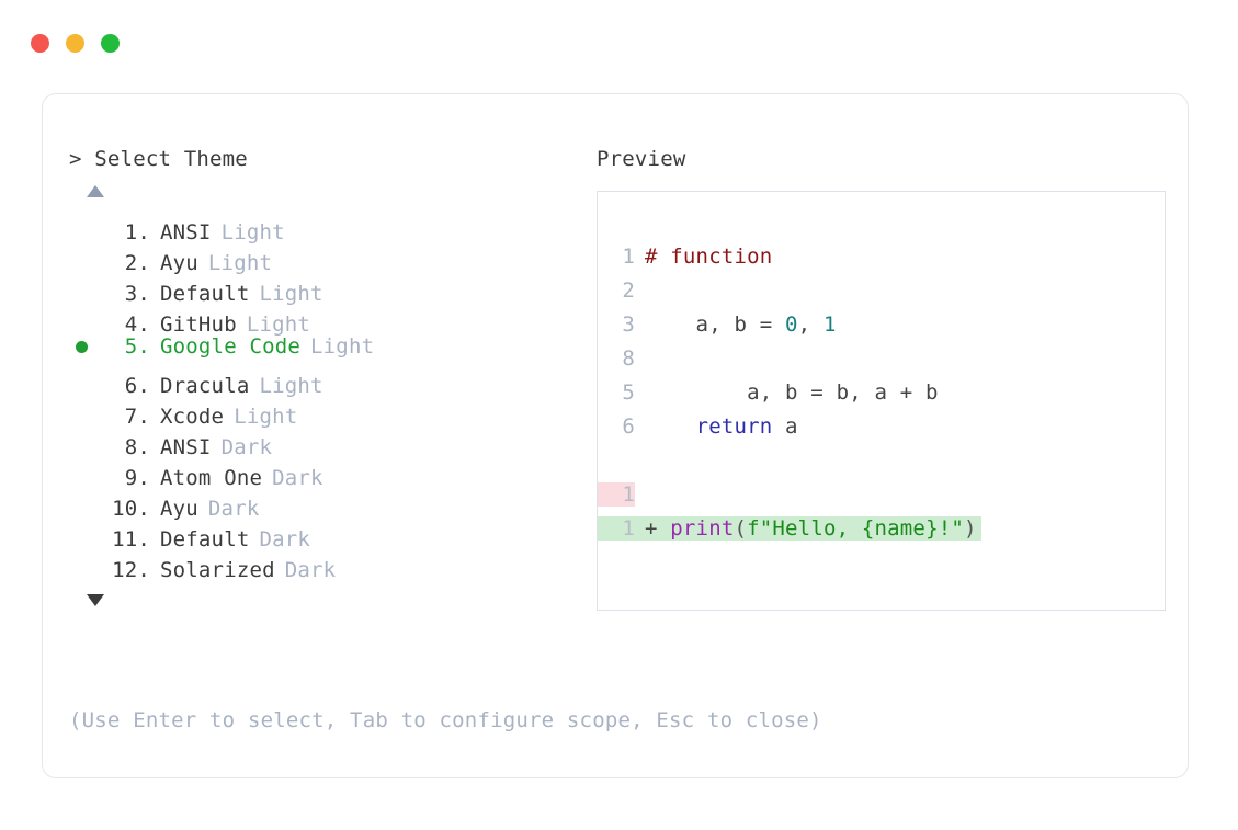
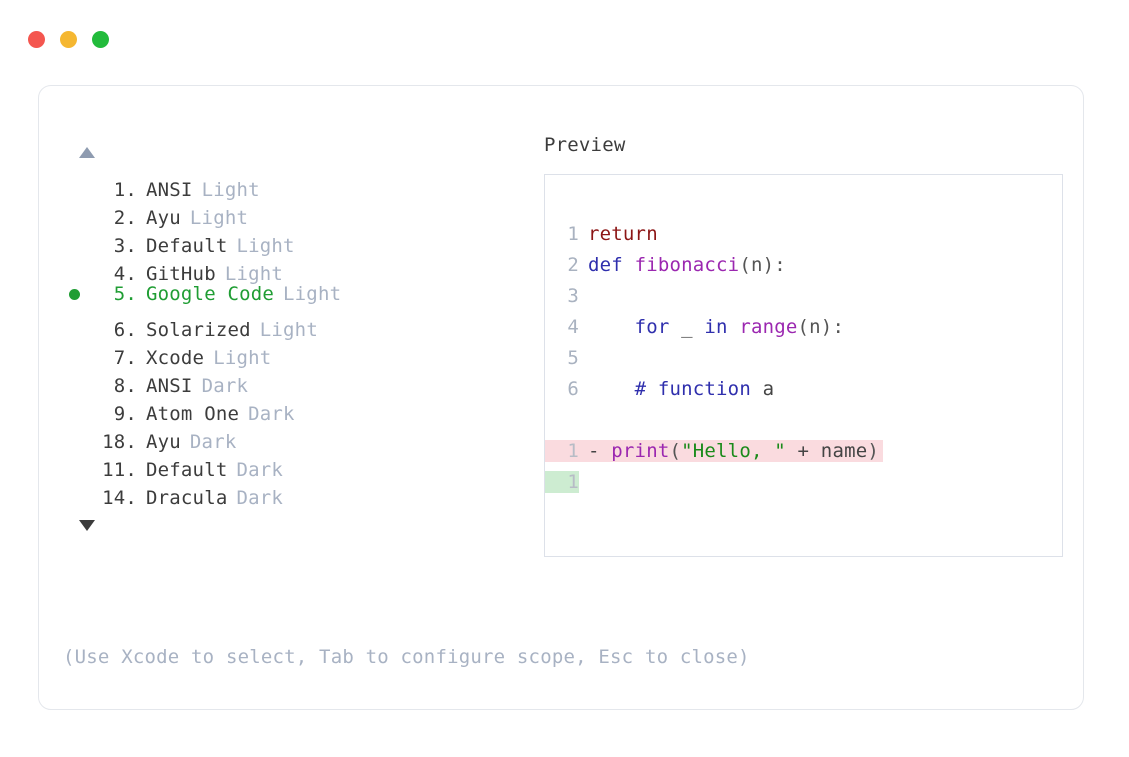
- > Select Theme
  1.
  ANSI
  Light
  2.
  Ayu
  Light
  3.
  Default
  Light
  4.
  GitHub
  Light
  5.
  Google Code
  Light
  6.
- Dracula
+ Solarized
  Light
  7.
  Xcode
  Light
  8.
  ANSI
  Dark
  9.
  Atom One
  Dark
- 10.
+ 18.
  Ayu
  Dark
  11.
  Default
  Dark
- 12.
+ 14.
- Solarized
+ Dracula
  Dark
- (Use Enter to select, Tab to configure scope, Esc to close)
+ (Use Xcode to select, Tab to configure scope, Esc to close)
  Preview
  1
- # function
+ return
  2
+ def fibonacci(n):
  3
- a, b = 0, 1
- 8
+ 4
+ for _ in range(n):
  5
- a, b = b, a + b
  6
- return a
+ # function a
  1
+ - print("Hello, " + name)
  1
- + print(f"Hello, {name}!")
